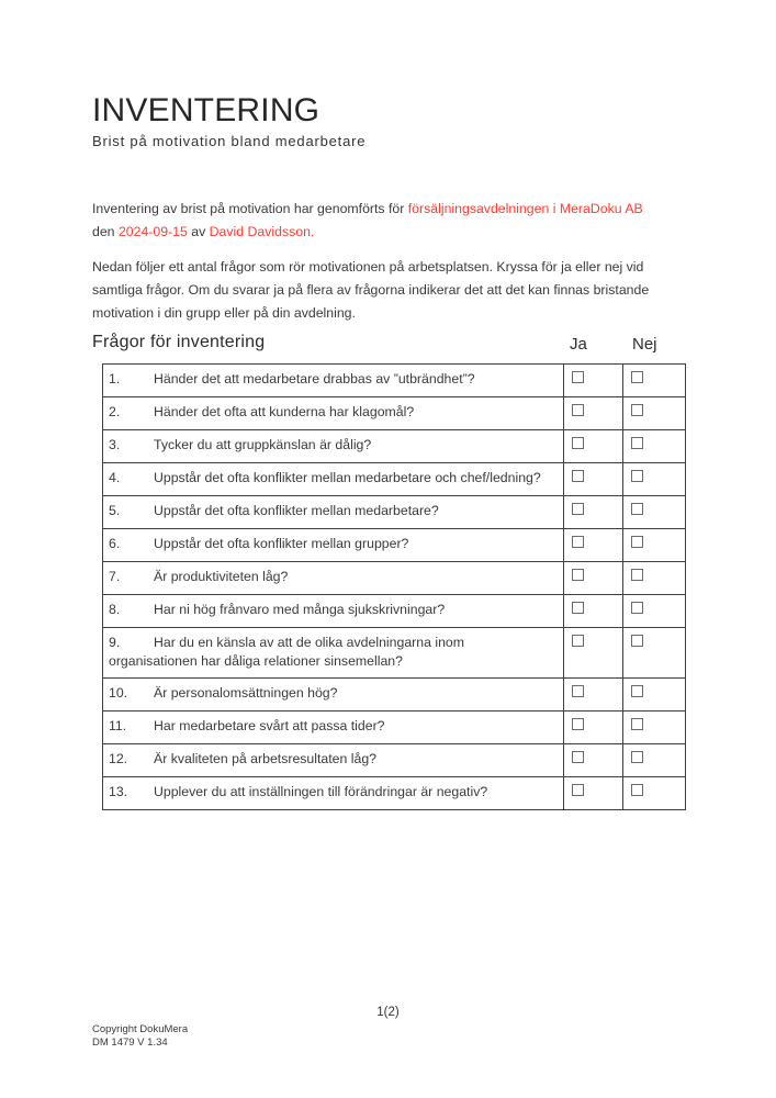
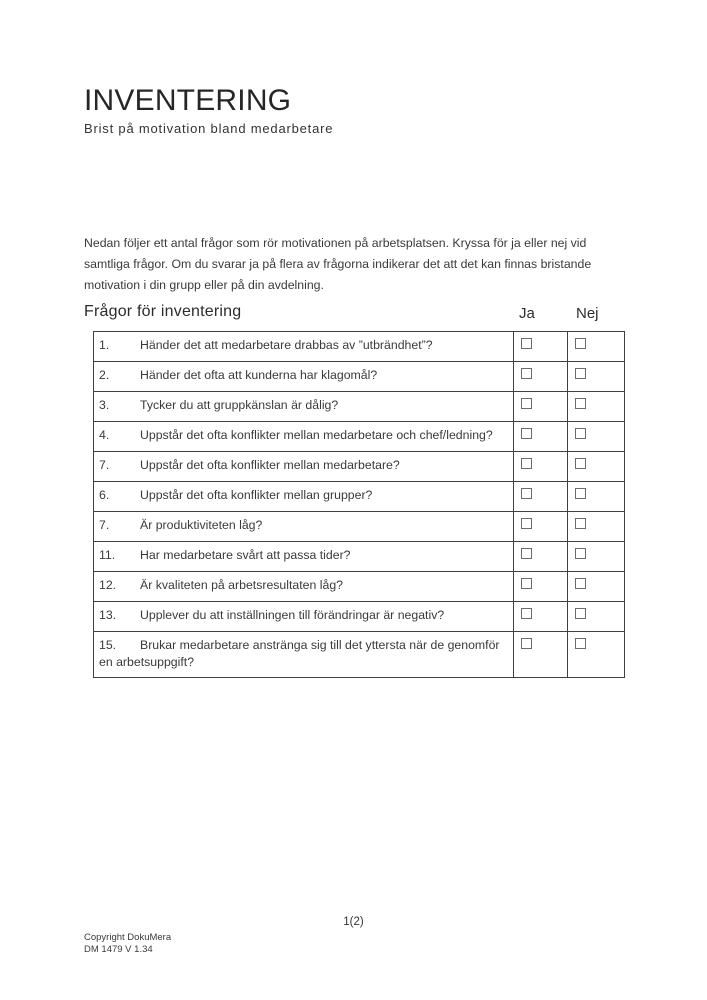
  INVENTERING
  Brist på motivation bland medarbetare
- Inventering av brist på motivation har genomförts för försäljningsavdelningen i MeraDoku AB den 2024-09-15 av David Davidsson.
  Nedan följer ett antal frågor som rör motivationen på arbetsplatsen. Kryssa för ja eller nej vid samtliga frågor. Om du svarar ja på flera av frågorna indikerar det att det kan finnas bristande motivation i din grupp eller på din avdelning.
  Frågor för inventering
  Ja
  Nej
  1. Händer det att medarbetare drabbas av ”utbrändhet”?
  2. Händer det ofta att kunderna har klagomål?
  3. Tycker du att gruppkänslan är dålig?
  4. Uppstår det ofta konflikter mellan medarbetare och chef/ledning?
- 5. Uppstår det ofta konflikter mellan medarbetare?
+ 7. Uppstår det ofta konflikter mellan medarbetare?
  6. Uppstår det ofta konflikter mellan grupper?
  7. Är produktiviteten låg?
- 8. Har ni hög frånvaro med många sjukskrivningar?
- 9. Har du en känsla av att de olika avdelningarna inom organisationen har dåliga relationer sinsemellan?
- 10. Är personalomsättningen hög?
  11. Har medarbetare svårt att passa tider?
  12. Är kvaliteten på arbetsresultaten låg?
  13. Upplever du att inställningen till förändringar är negativ?
+ 15. Brukar medarbetare anstränga sig till det yttersta när de genomför en arbetsuppgift?
  1(2)
  Copyright DokuMera
  DM 1479 V 1.34
